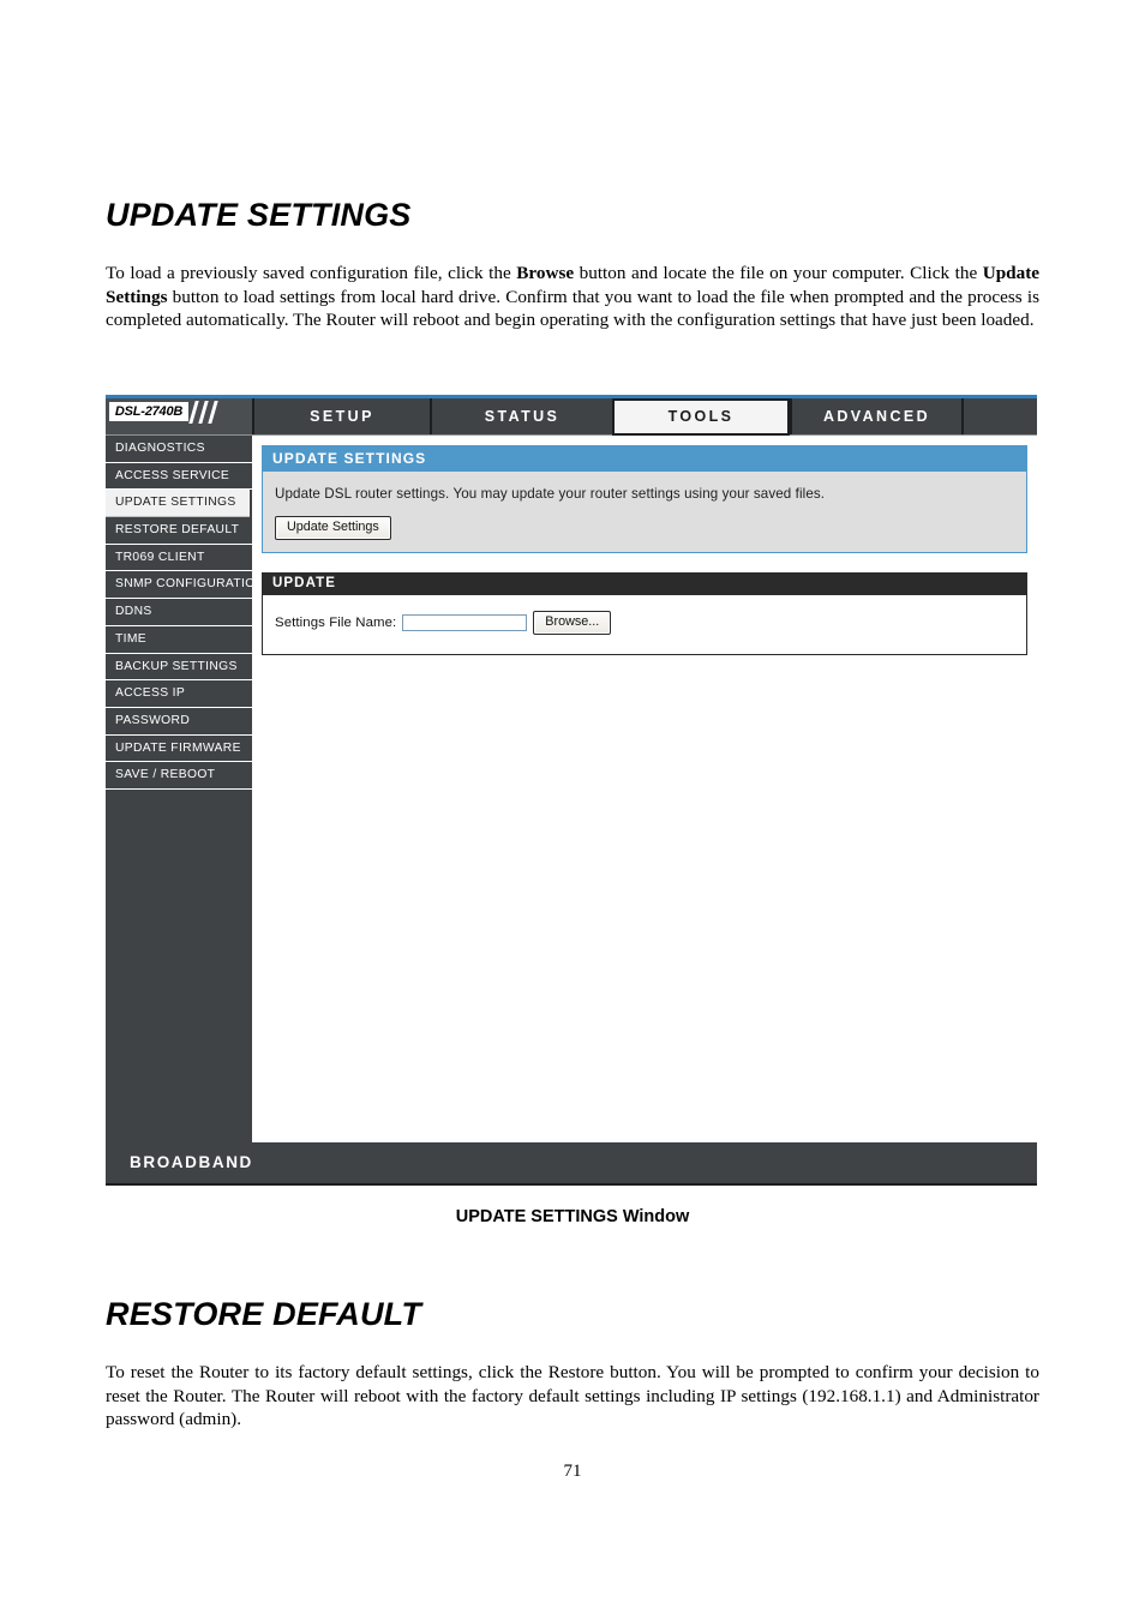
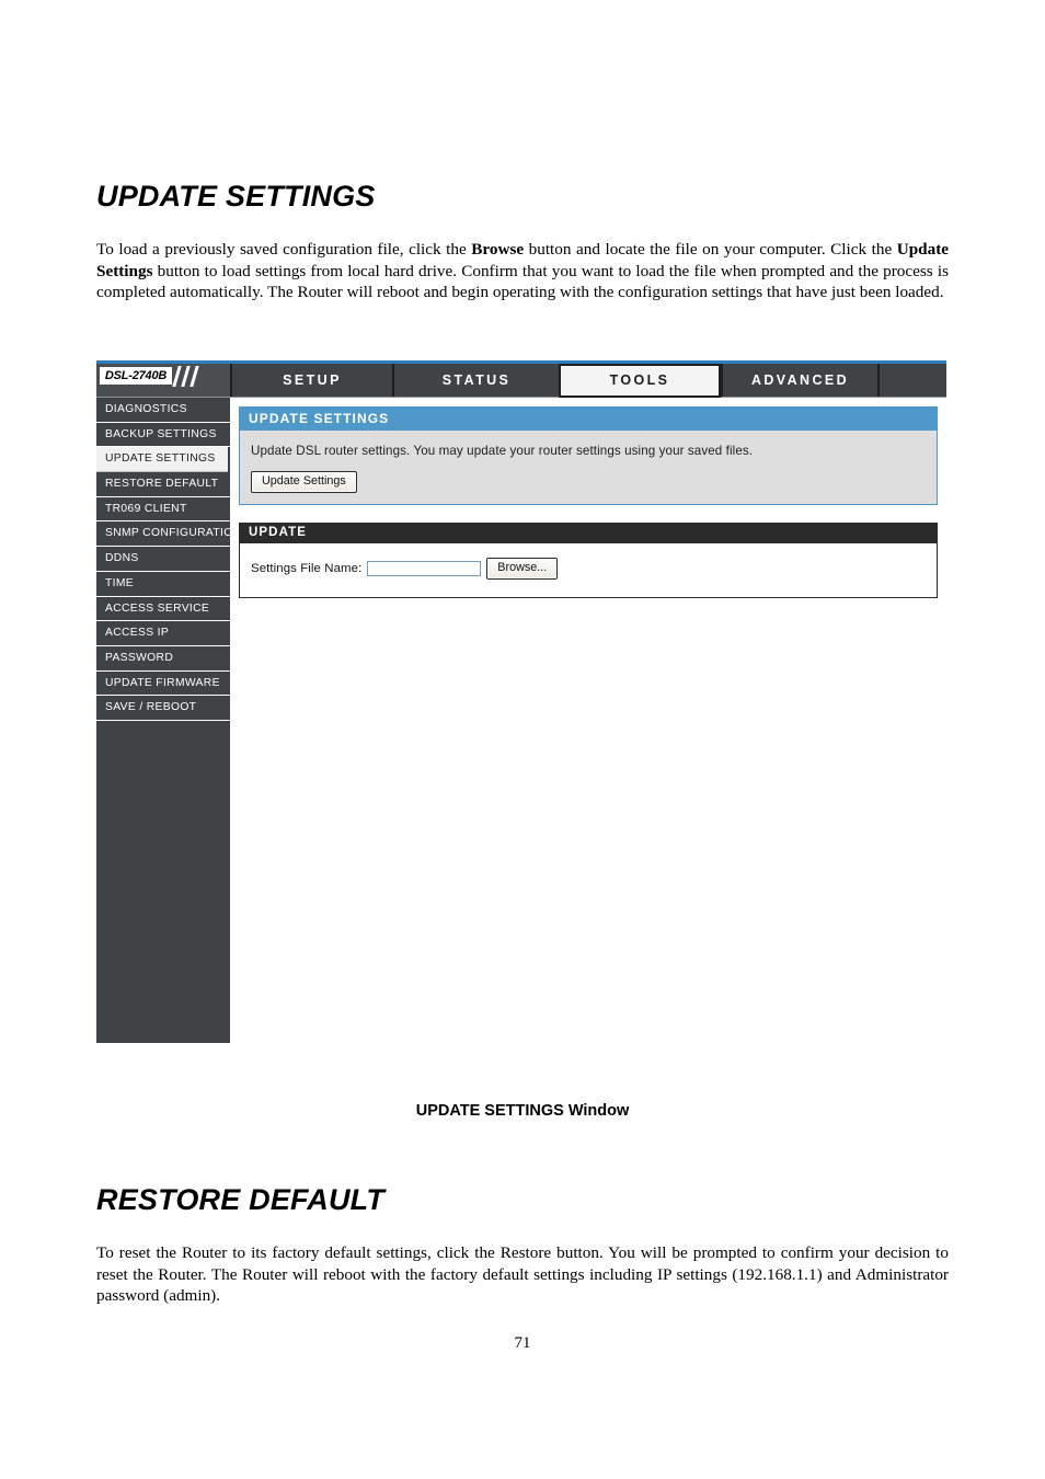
  UPDATE SETTINGS
  To load a previously saved configuration file, click the Browse button and locate the file on your computer. Click the Update Settings button to load settings from local hard drive. Confirm that you want to load the file when prompted and the process is completed automatically. The Router will reboot and begin operating with the configuration settings that have just been loaded.
  DSL-2740B
  SETUP
  STATUS
  TOOLS
  ADVANCED
  DIAGNOSTICS
- ACCESS SERVICE
+ BACKUP SETTINGS
  UPDATE SETTINGS
  RESTORE DEFAULT
  TR069 CLIENT
  SNMP CONFIGURATIO
  DDNS
  TIME
- BACKUP SETTINGS
+ ACCESS SERVICE
  ACCESS IP
  PASSWORD
  UPDATE FIRMWARE
  SAVE / REBOOT
  UPDATE SETTINGS
  Update DSL router settings. You may update your router settings using your saved files.
  Update Settings
  UPDATE
  Settings File Name:
  Browse...
- BROADBAND
  UPDATE SETTINGS Window
  RESTORE DEFAULT
  To reset the Router to its factory default settings, click the Restore button. You will be prompted to confirm your decision to reset the Router. The Router will reboot with the factory default settings including IP settings (192.168.1.1) and Administrator password (admin).
  71
